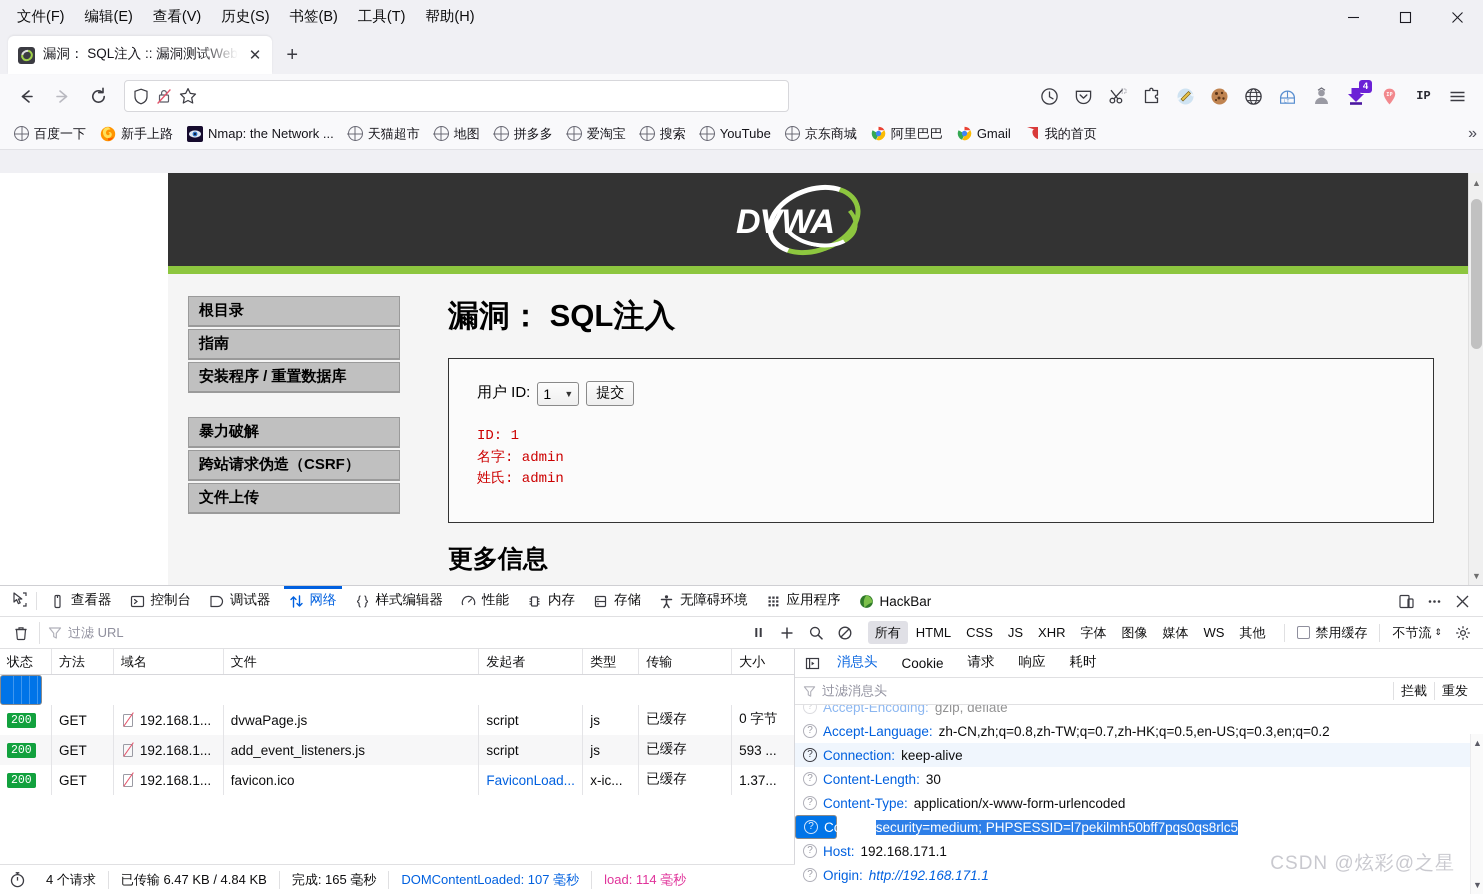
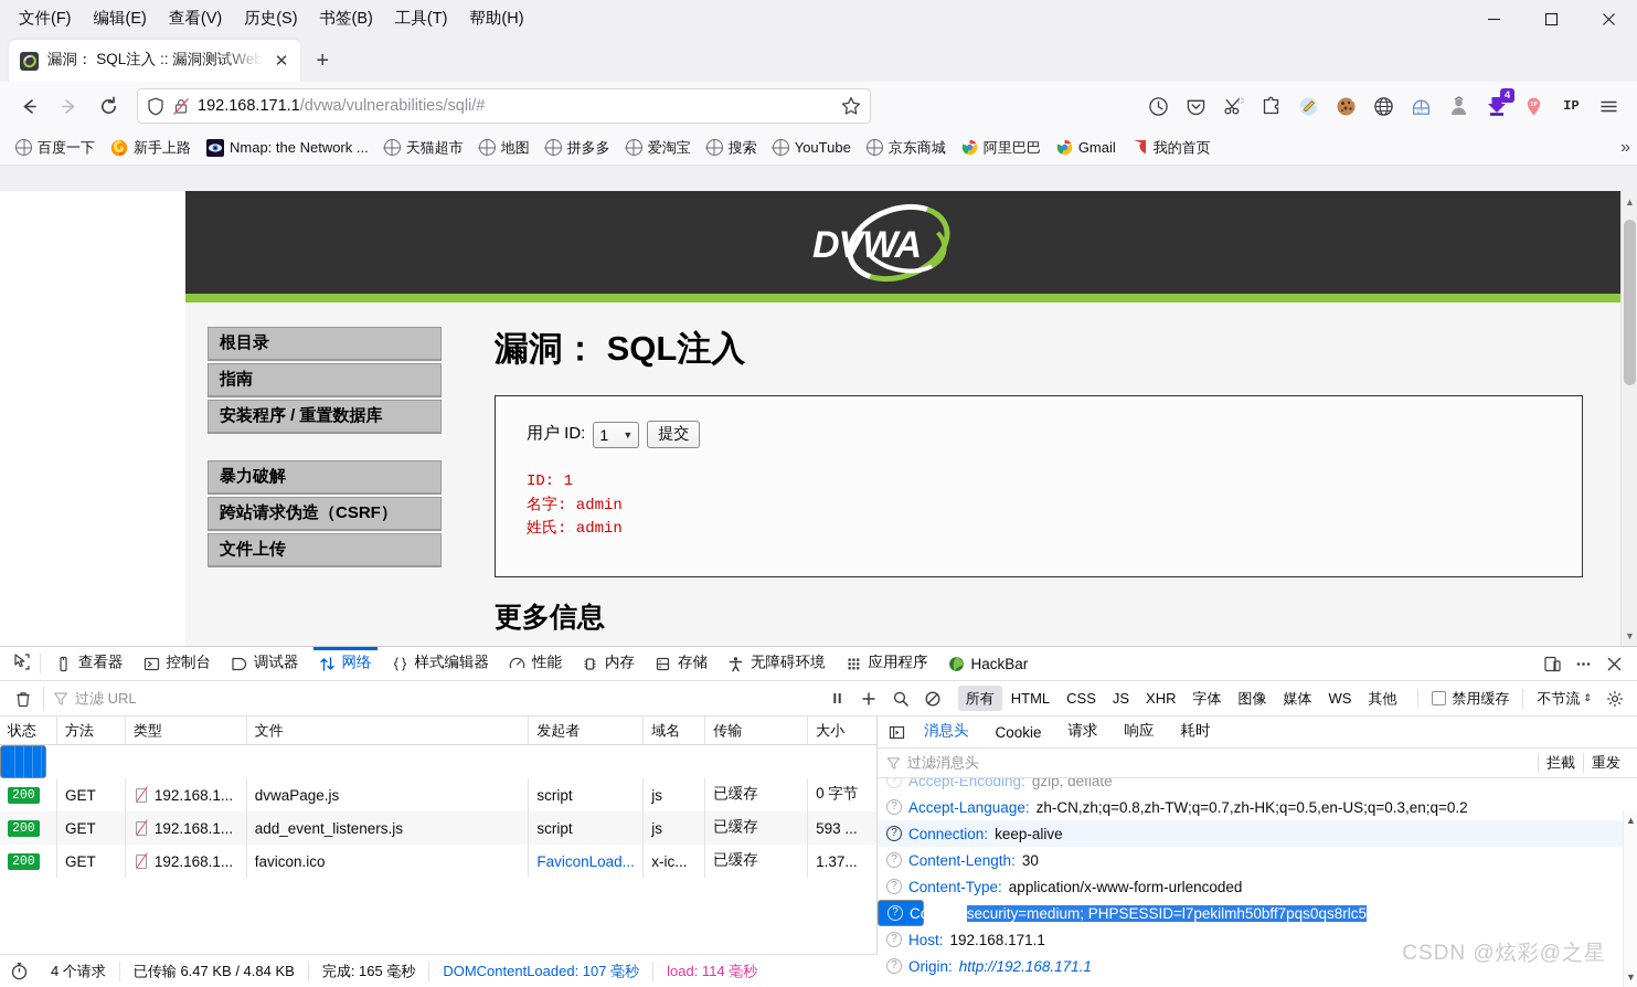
  文件(F)
  编辑(E)
  查看(V)
  历史(S)
  书签(B)
  工具(T)
  帮助(H)
  漏洞： SQL注入 :: 漏洞测试Web
  ✕
  +
+ 192.168.171.1/dvwa/vulnerabilities/sqli/#
  4
  IP
  百度一下
  新手上路
  Nmap: the Network ...
  天猫超市
  地图
  拼多多
  爱淘宝
  搜索
  YouTube
  京东商城
  阿里巴巴
  Gmail
  我的首页
  »
  DVWA
  根目录
  指南
  安装程序 / 重置数据库
  暴力破解
  跨站请求伪造（CSRF）
  文件上传
  漏洞： SQL注入
  用户 ID:
  1
  ▼
  提交
  ID: 1
  名字: admin
  姓氏: admin
  更多信息
  ▲
  ▼
  查看器
  控制台
  调试器
  网络
  样式编辑器
  性能
  内存
  存储
  无障碍环境
  应用程序
  HackBar
  过滤 URL
  所有
  HTML
  CSS
  JS
  XHR
  字体
  图像
  媒体
  WS
  其他
  禁用缓存
  不节流
  ⇕
  状态
  方法
- 域名
+ 类型
  文件
  发起者
- 类型
+ 域名
  传输
  大小
  200
  GET
  192.168.1...
  dvwaPage.js
  script
  js
  已缓存
  0 字节
  200
  GET
  192.168.1...
  add_event_listeners.js
  script
  js
  已缓存
  593 ...
  200
  GET
  192.168.1...
  favicon.ico
  FaviconLoad...
  x-ic...
  已缓存
  1.37...
  消息头
  Cookie
  请求
  响应
  耗时
  过滤消息头
  拦截
  重发
  ?
  Accept-Encoding:
  gzip, deflate
  ?
  Accept-Language:
  zh-CN,zh;q=0.8,zh-TW;q=0.7,zh-HK;q=0.5,en-US;q=0.3,en;q=0.2
  ?
  Connection:
  keep-alive
  ?
  Content-Length:
  30
  ?
  Content-Type:
  application/x-www-form-urlencoded
  ?
  Cookie:
  security=medium; PHPSESSID=l7pekilmh50bff7pqs0qs8rlc5
  ?
  Host:
  192.168.171.1
  ?
  Origin:
  http://192.168.171.1
  ▲
  ▼
  4 个请求
  已传输 6.47 KB / 4.84 KB
  完成: 165 毫秒
  DOMContentLoaded: 107 毫秒
  load: 114 毫秒
  CSDN @炫彩@之星
